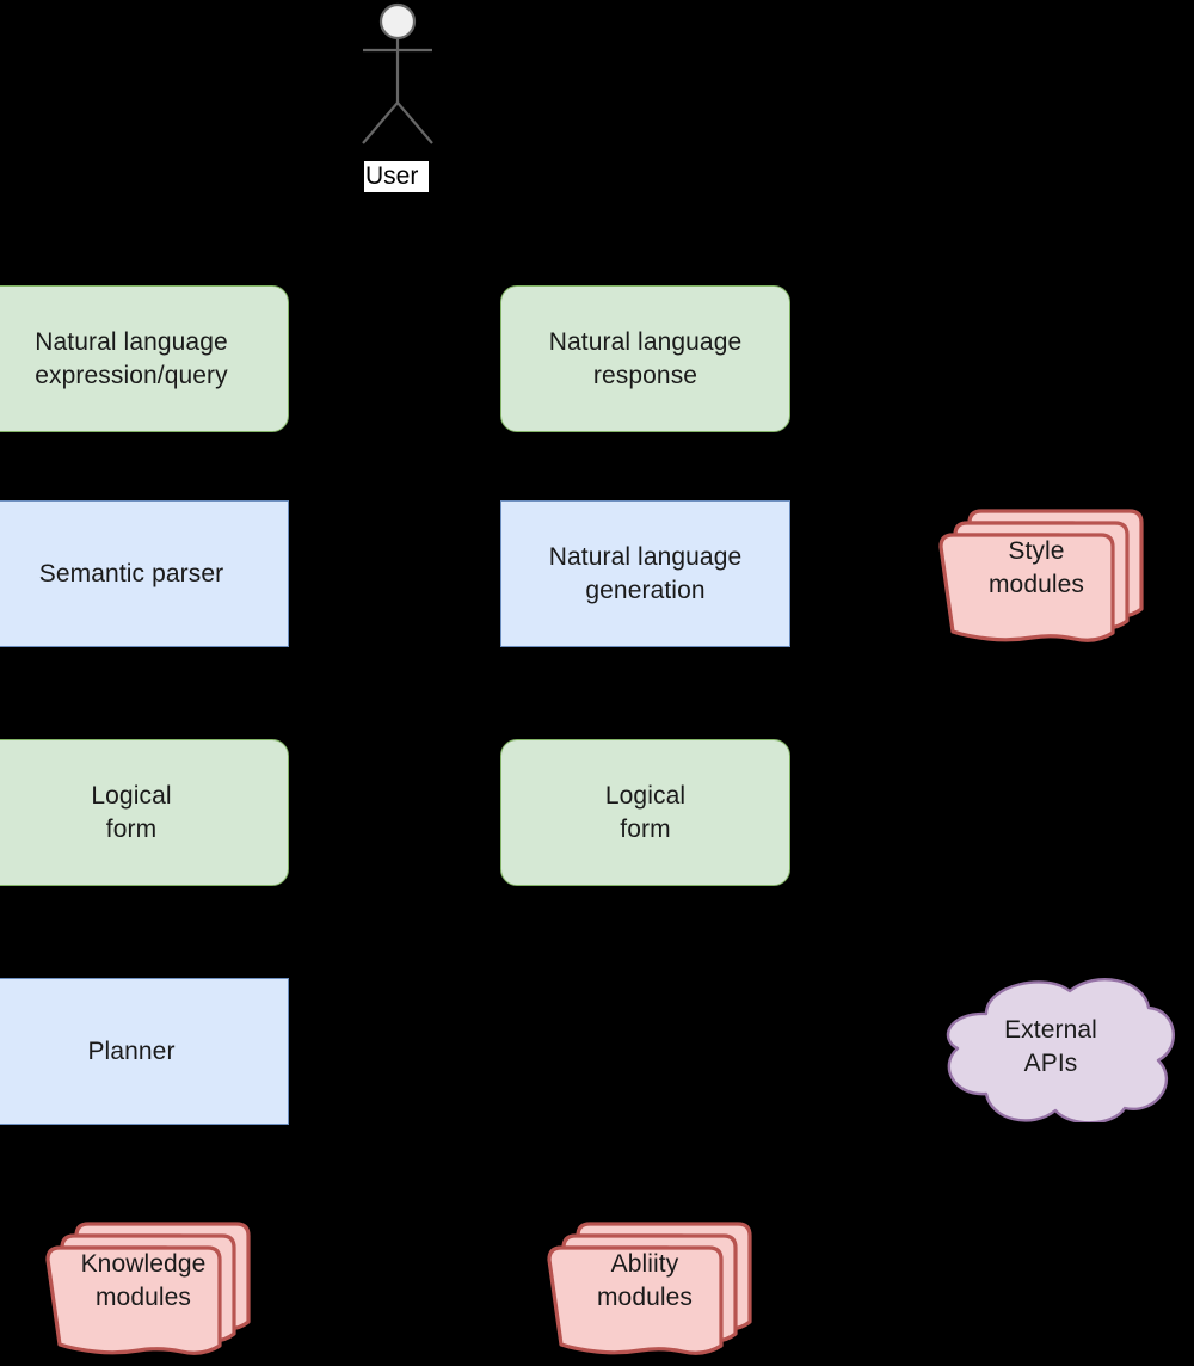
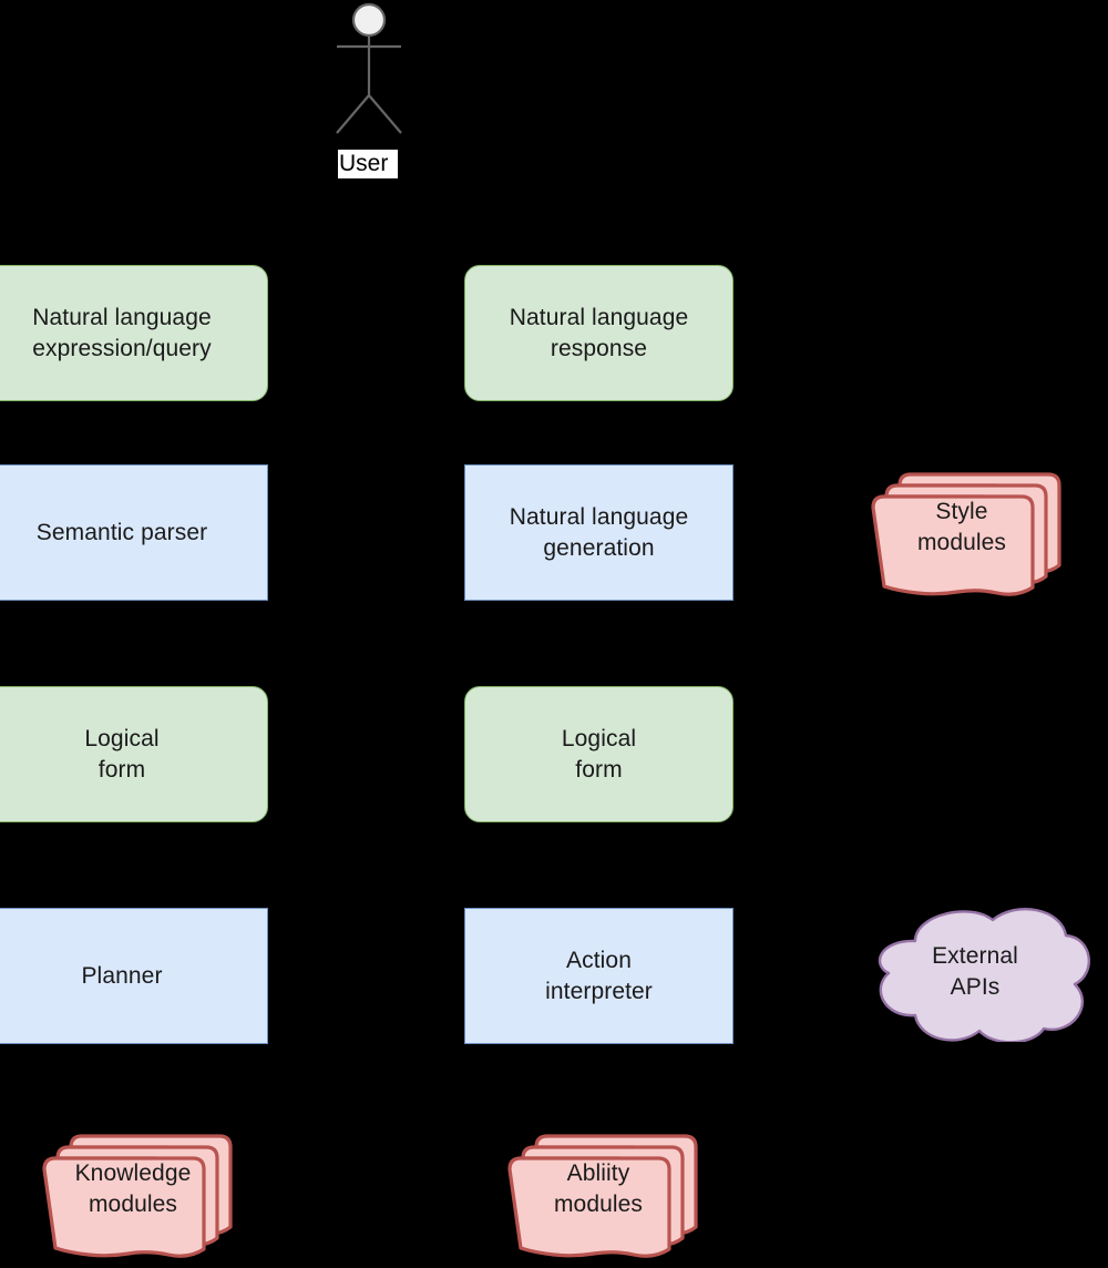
  User
  Natural language
  expression/query
  Natural language
  response
  Semantic parser
  Natural language
  generation
  Style
  modules
  Logical
  form
  Logical
  form
  Planner
+ Action
+ interpreter
  External
  APIs
  Knowledge
  modules
  Abliity
  modules
